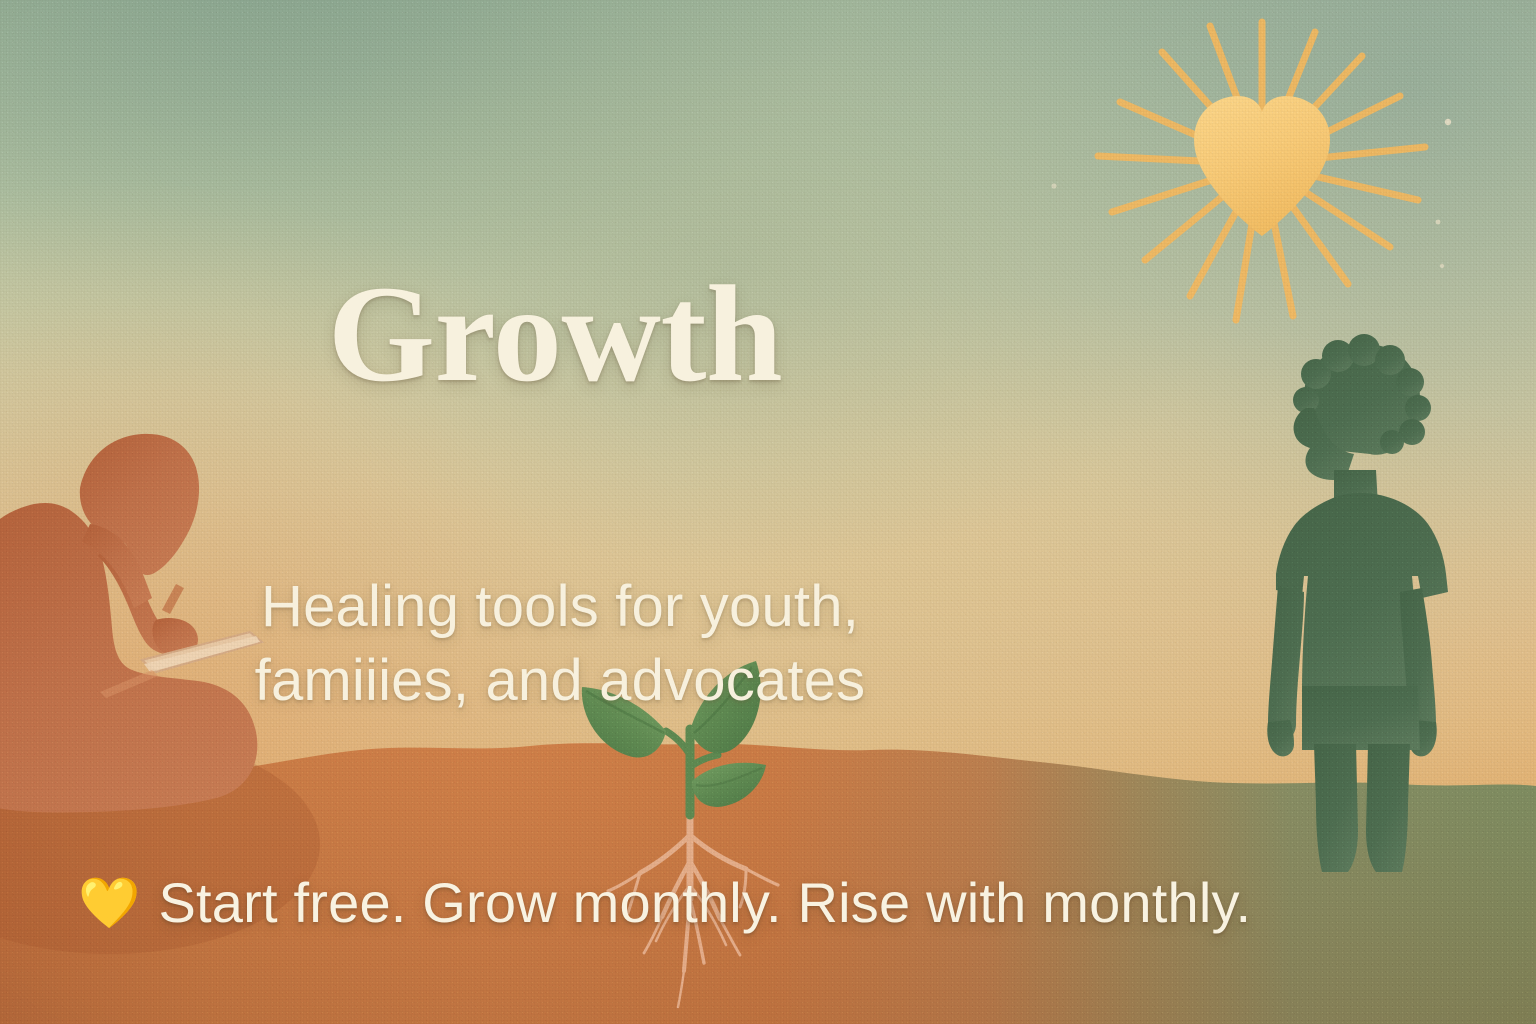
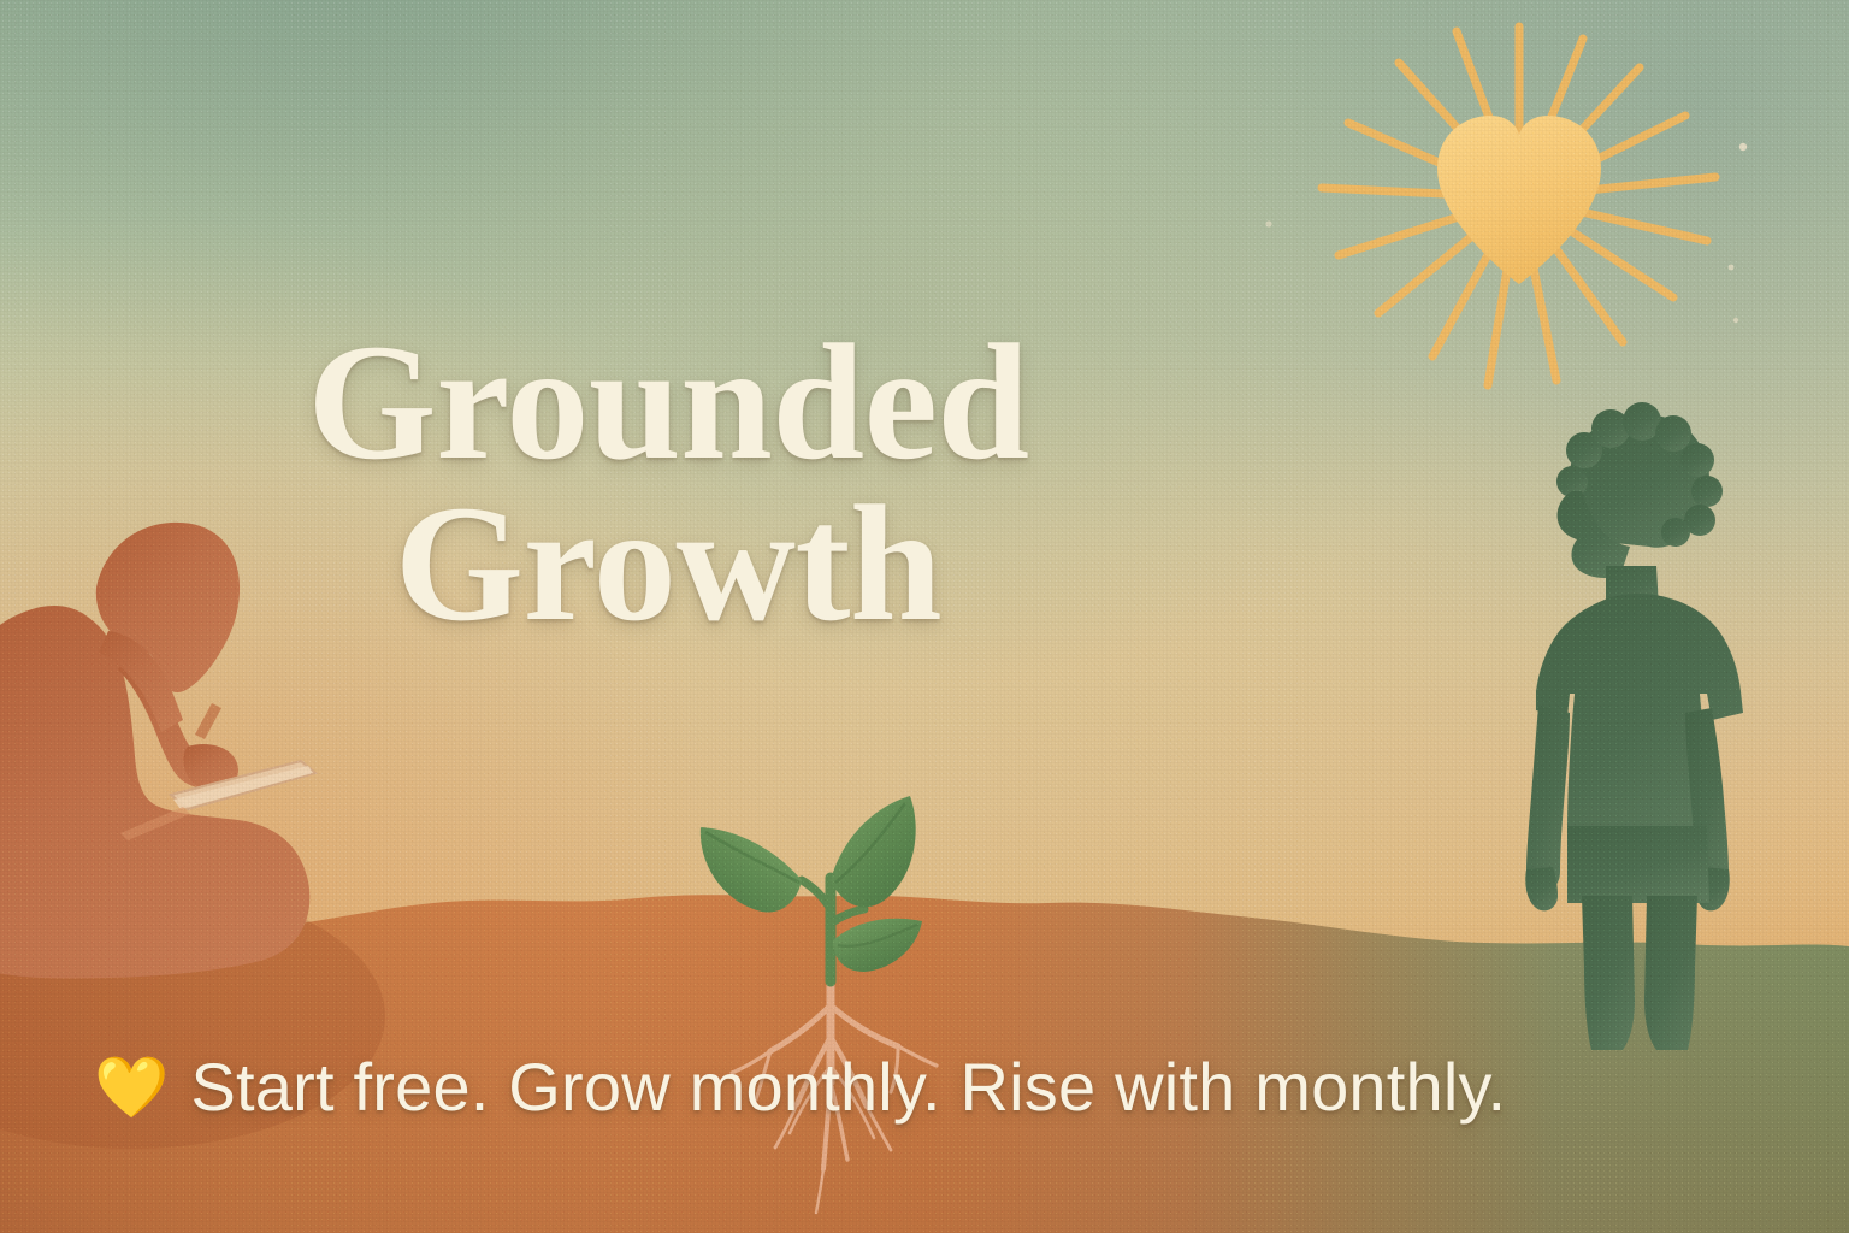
+ Grounded
  Growth
- Healing tools for youth,
- famiiies, and advocates
  💛
  Start free. Grow monthly. Rise with monthly.
